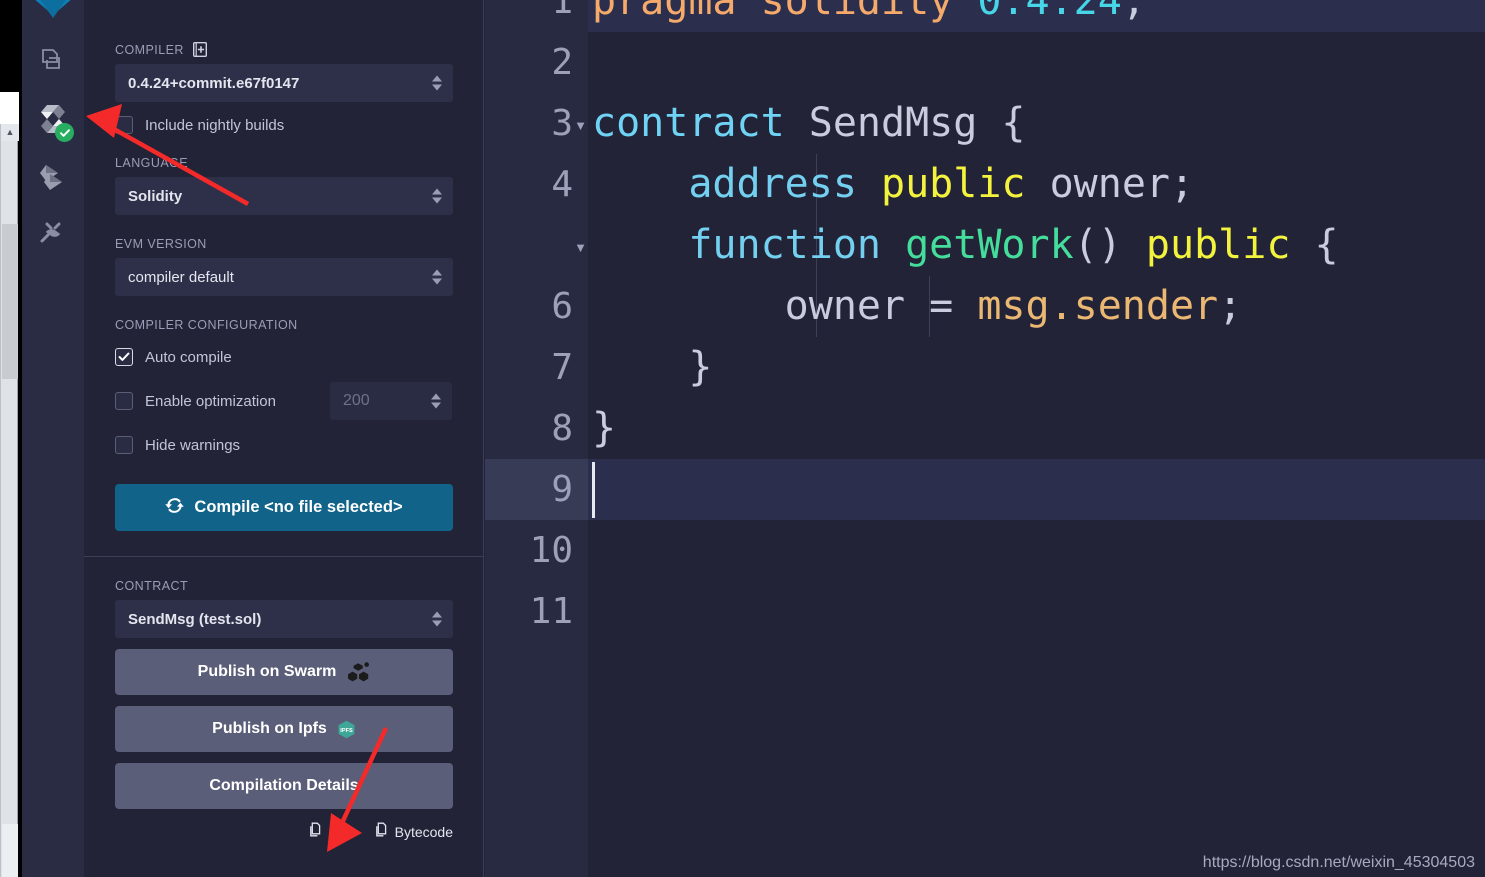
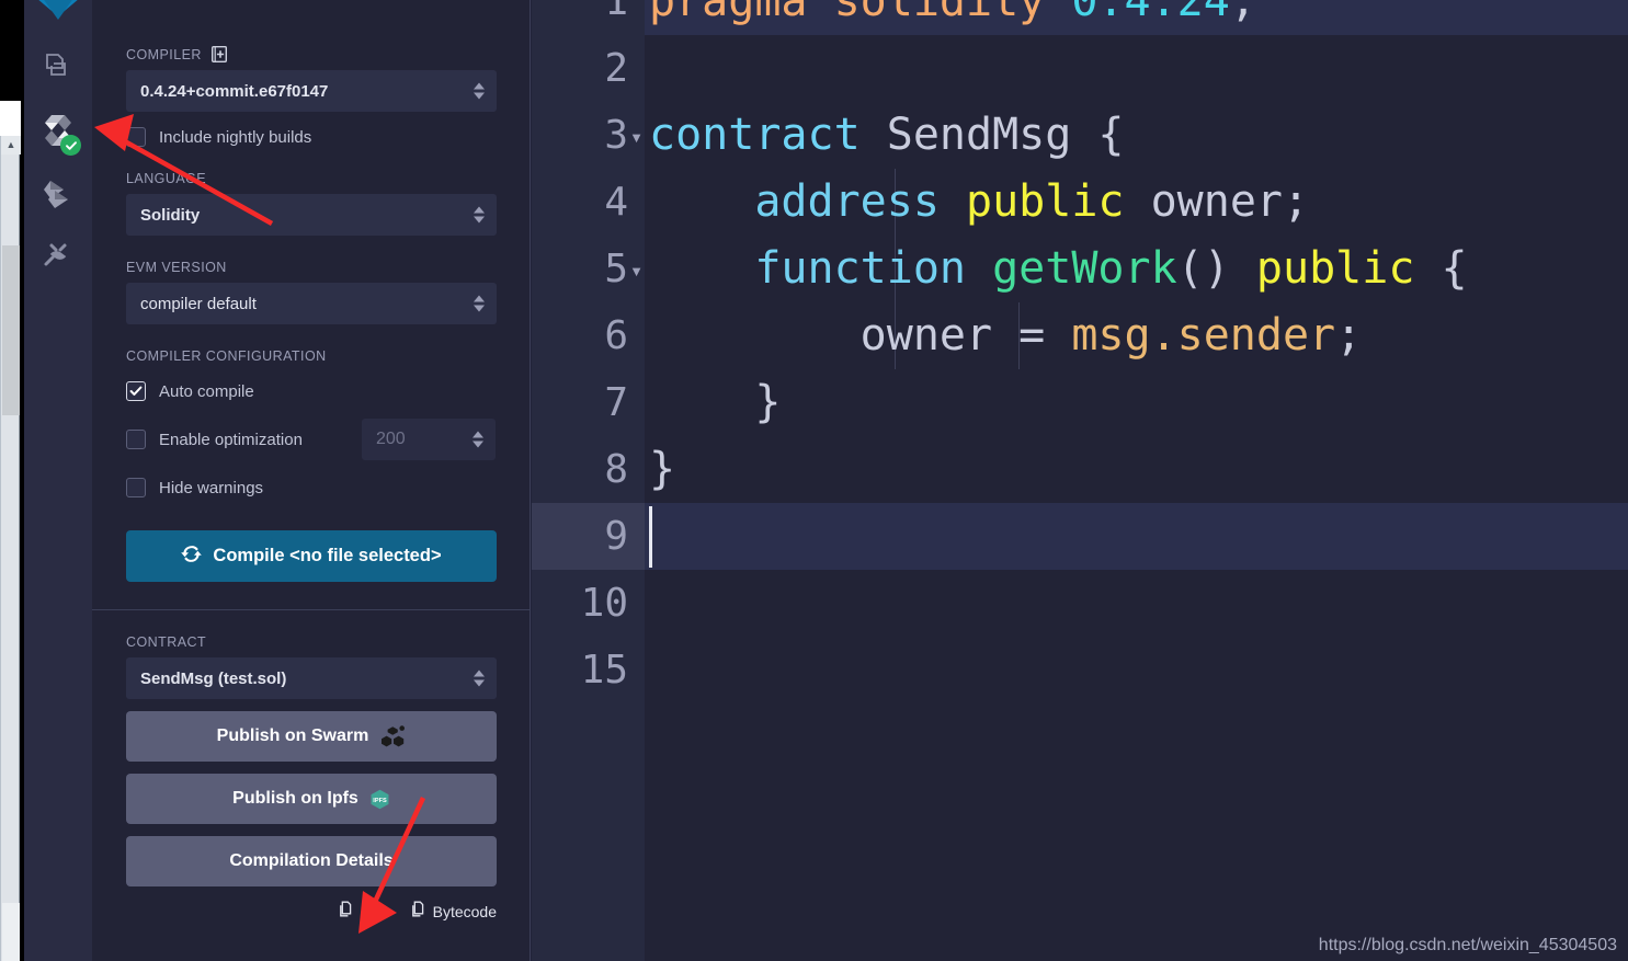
  ▲
  COMPILER
  0.4.24+commit.e67f0147
  Include nightly builds
  LANGUAE
  Solidity
  EVM VERSION
  compiler default
  COMPILER CONFIGURATION
  Auto compile
  Enable optimization
  200
  Hide warnings
  Compile <no file selected>
  CONTRACT
  SendMsg (test.sol)
  Publish on Swarm
  Publish on Ipfs
  Compilation Details
  Bytecode
  pragma solidity 0.4.24;
  contract SendMsg {
  address public owner;
  function getWork() public {
  owner = msg.sender;
  }
  }
  1
  2
  3
  ▼
  4
+ 5
  ▼
  6
  7
  8
  9
  10
- 11
+ 15
  https://blog.csdn.net/weixin_45304503
